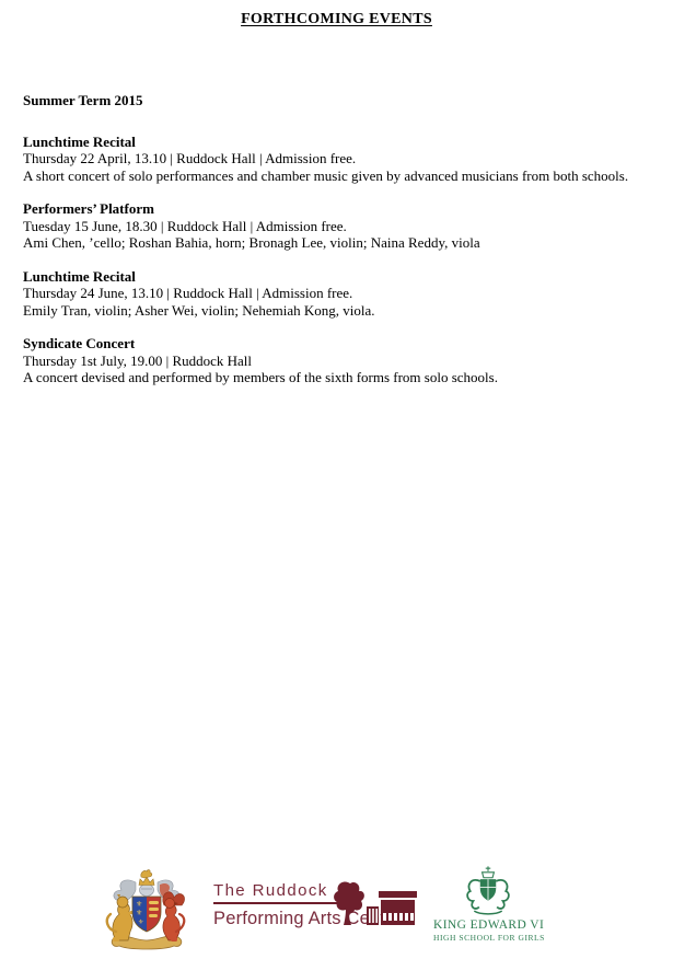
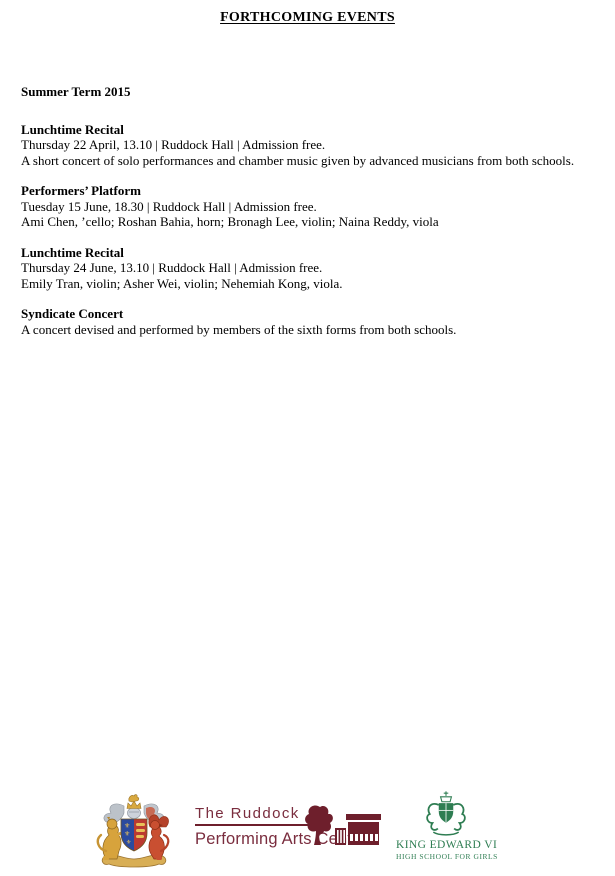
  FORTHCOMING EVENTS
  Summer Term 2015
  Lunchtime Recital
  Thursday 22 April, 13.10 | Ruddock Hall | Admission free.
  A short concert of solo performances and chamber music given by advanced musicians from both schools.
  Performers’ Platform
  Tuesday 15 June, 18.30 | Ruddock Hall | Admission free.
  Ami Chen, ’cello; Roshan Bahia, horn; Bronagh Lee, violin; Naina Reddy, viola
  Lunchtime Recital
  Thursday 24 June, 13.10 | Ruddock Hall | Admission free.
  Emily Tran, violin; Asher Wei, violin; Nehemiah Kong, viola.
  Syndicate Concert
- Thursday 1st July, 19.00 | Ruddock Hall
- A concert devised and performed by members of the sixth forms from solo schools.
+ A concert devised and performed by members of the sixth forms from both schools.
  ⚜
  ⚜
  The Ruddock
  Performing Arts Ce
  KING EDWARD VI
  HIGH SCHOOL FOR GIRLS
